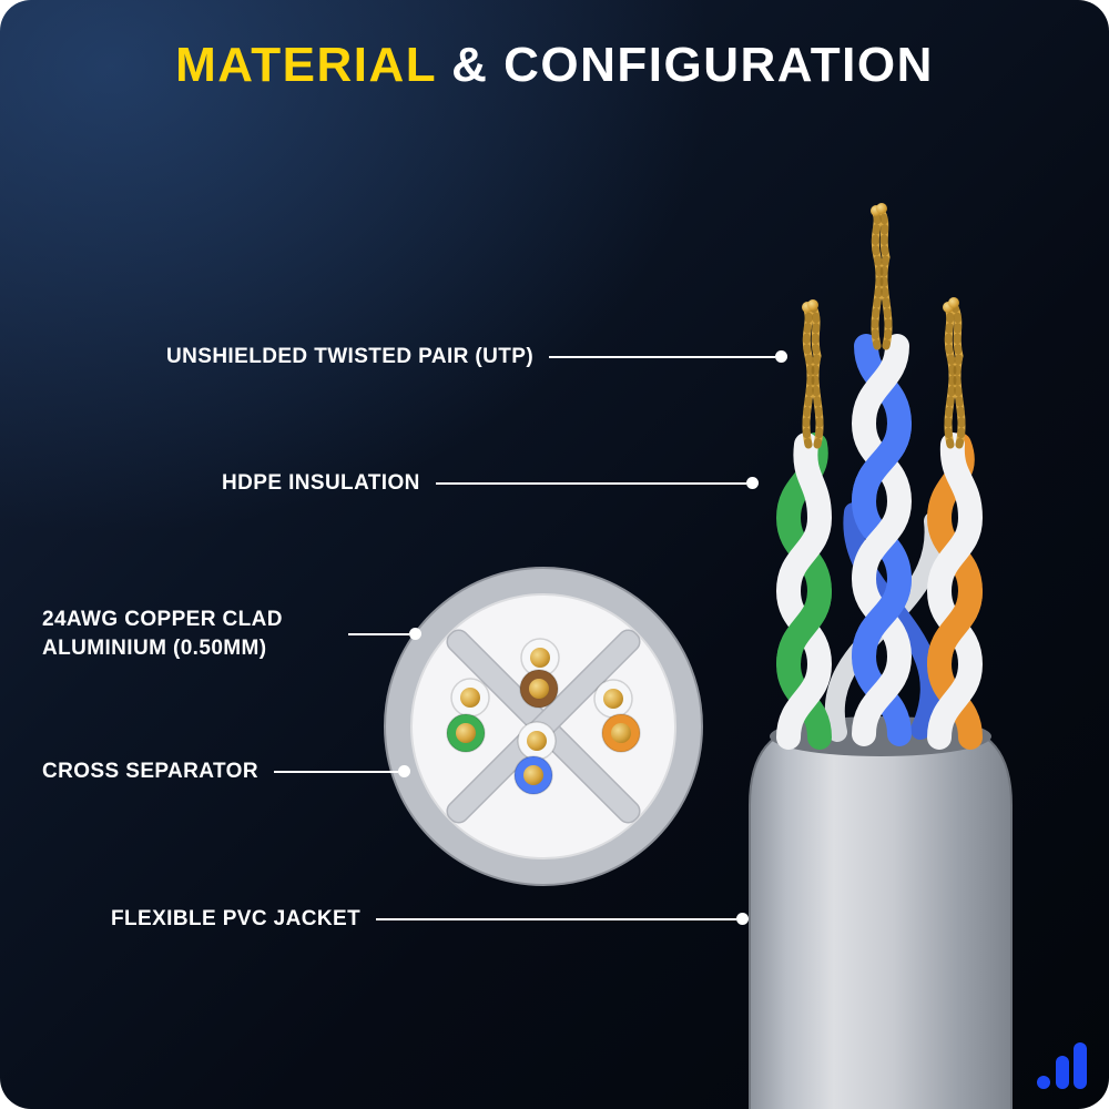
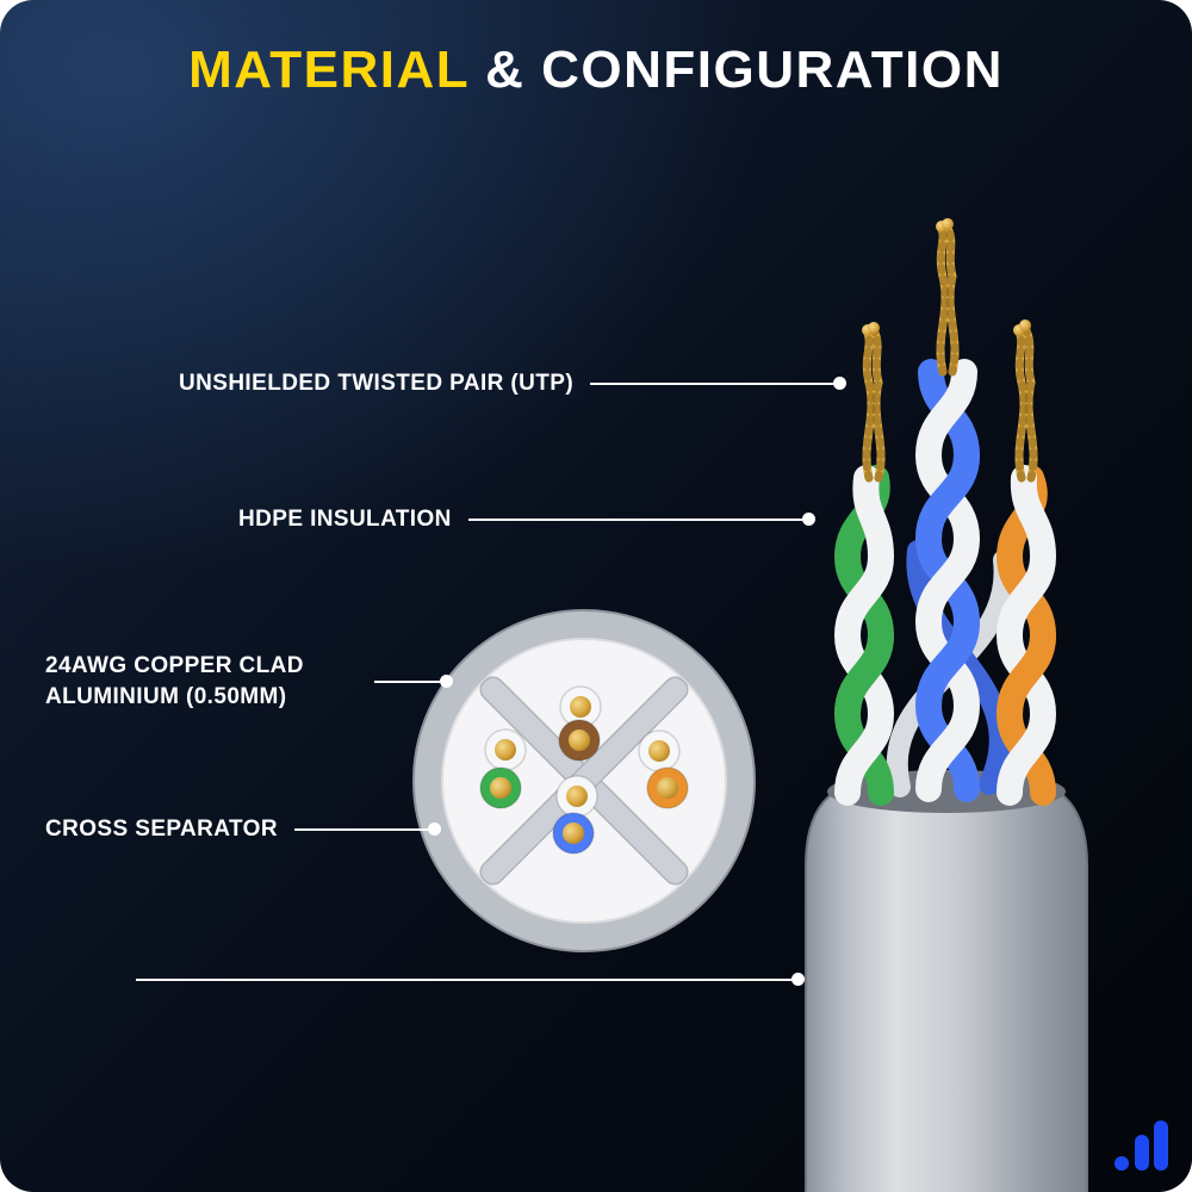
  MATERIAL & CONFIGURATION
  UNSHIELDED TWISTED PAIR (UTP)
  HDPE INSULATION
  24AWG COPPER CLAD ALUMINIUM (0.50MM)
  CROSS SEPARATOR
- FLEXIBLE PVC JACKET
